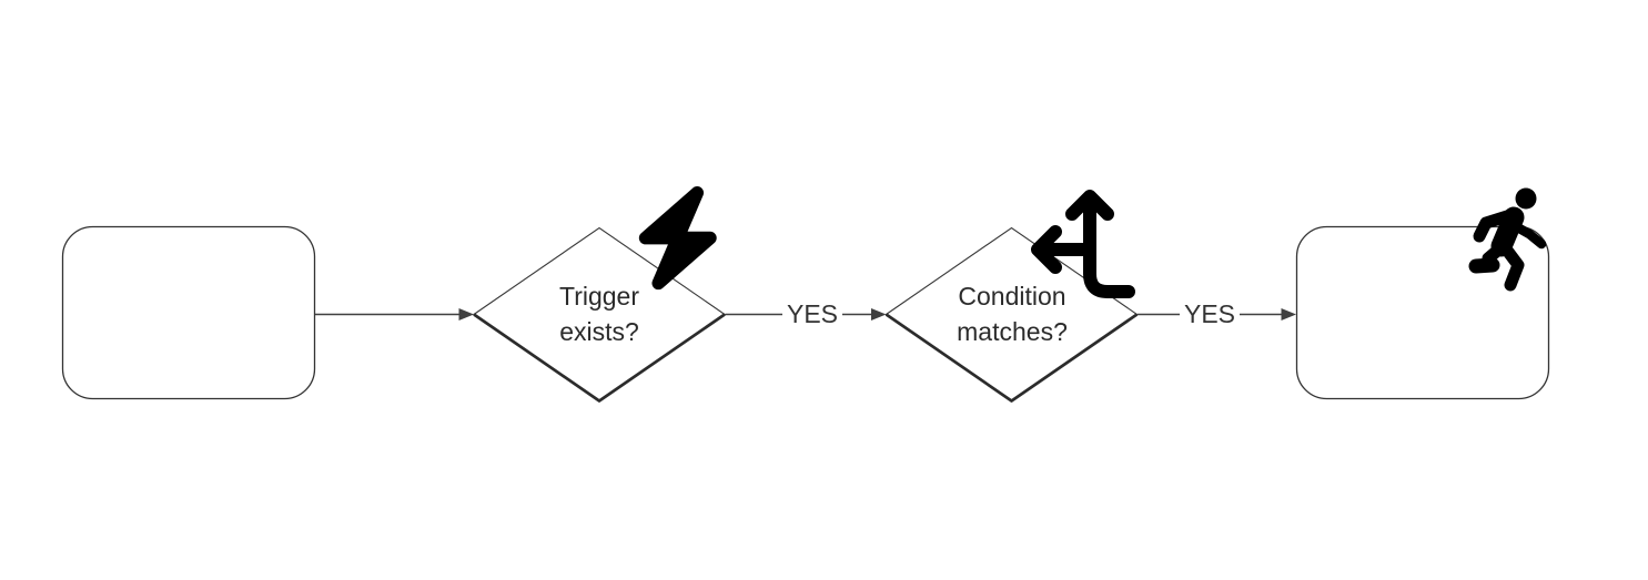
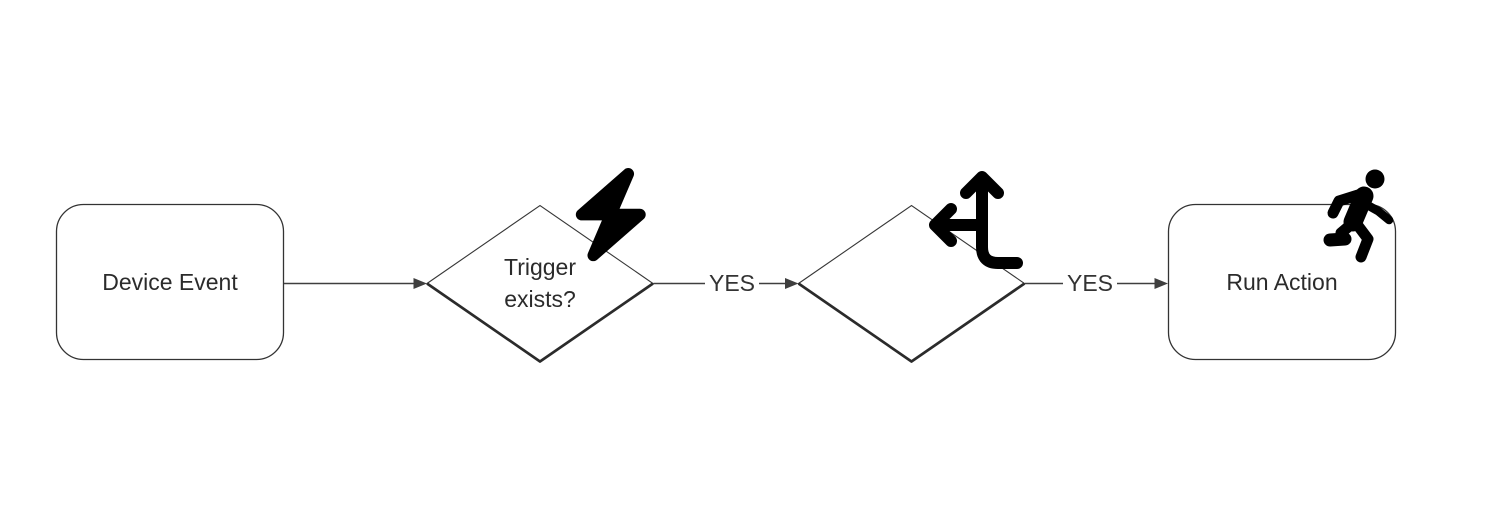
+ Device Event
  Trigger
  exists?
  YES
- Condition
- matches?
  YES
+ Run Action
